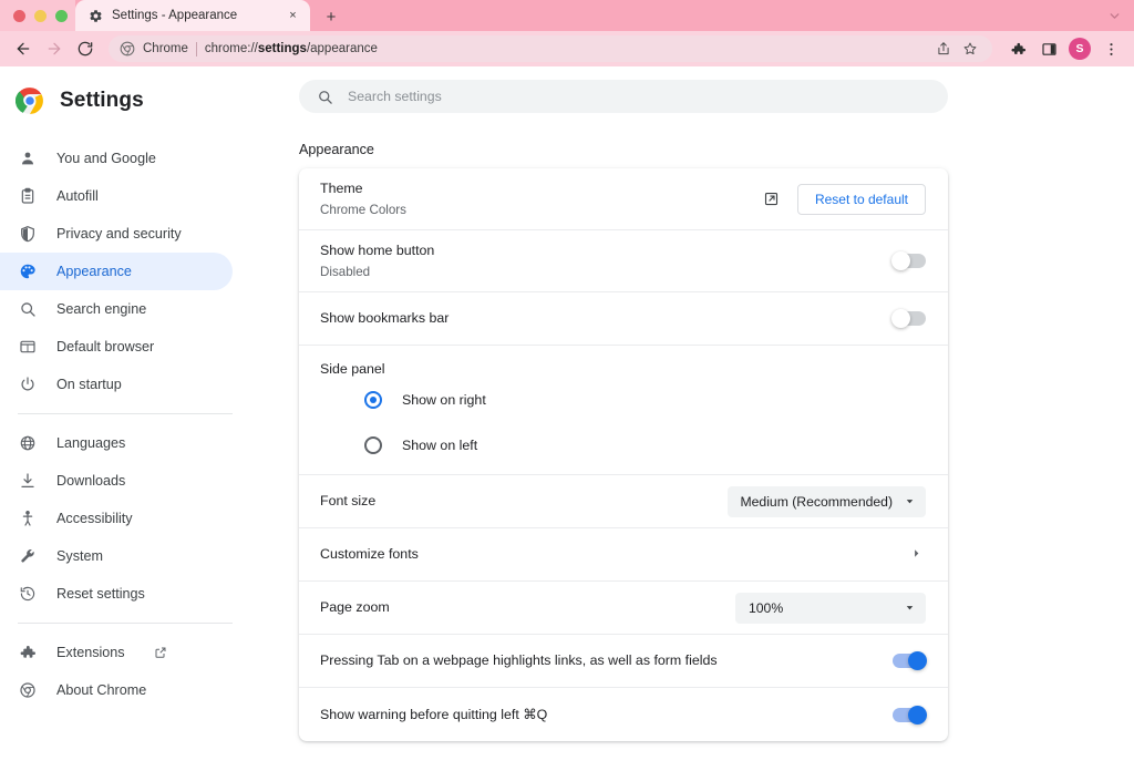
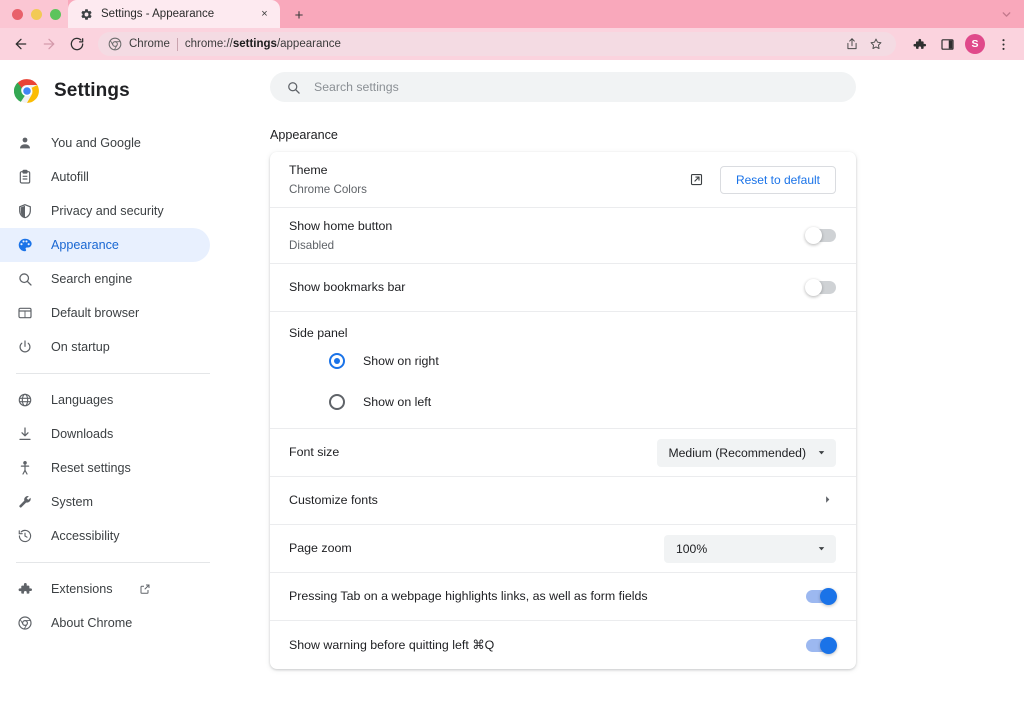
  Settings - Appearance
  ×
  +
  Chrome
  chrome://settings/appearance
  S
  Settings
  You and Google
  Autofill
  Privacy and security
  Appearance
  Search engine
  Default browser
  On startup
  Languages
  Downloads
- Accessibility
+ Reset settings
  System
- Reset settings
+ Accessibility
  Extensions
  About Chrome
  Search settings
  Appearance
  Theme
  Chrome Colors
  Reset to default
  Show home button
  Disabled
  Show bookmarks bar
  Side panel
  Show on right
  Show on left
  Font size
  Medium (Recommended)
  Customize fonts
  Page zoom
  100%
  Pressing Tab on a webpage highlights links, as well as form fields
  Show warning before quitting left ⌘Q
